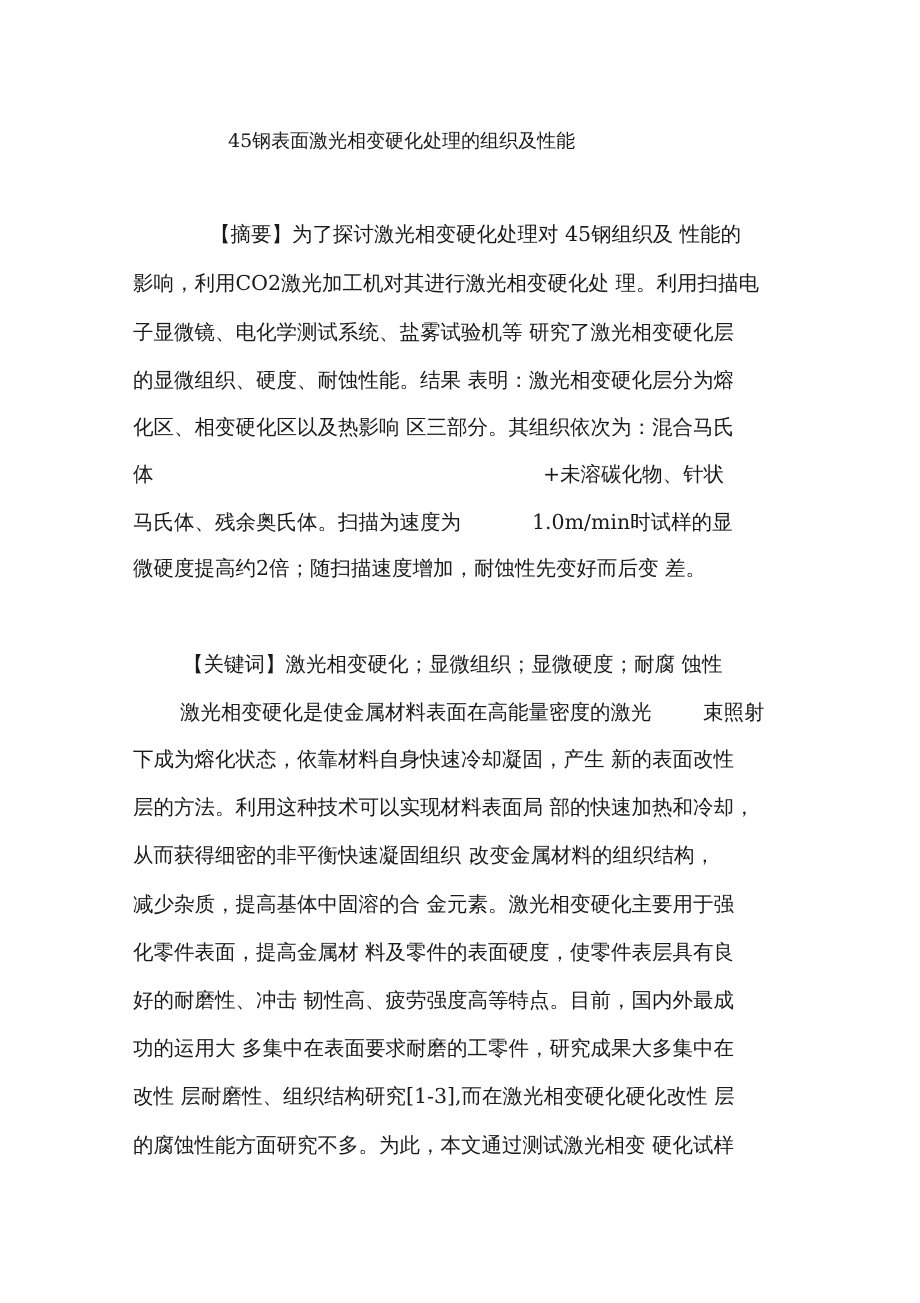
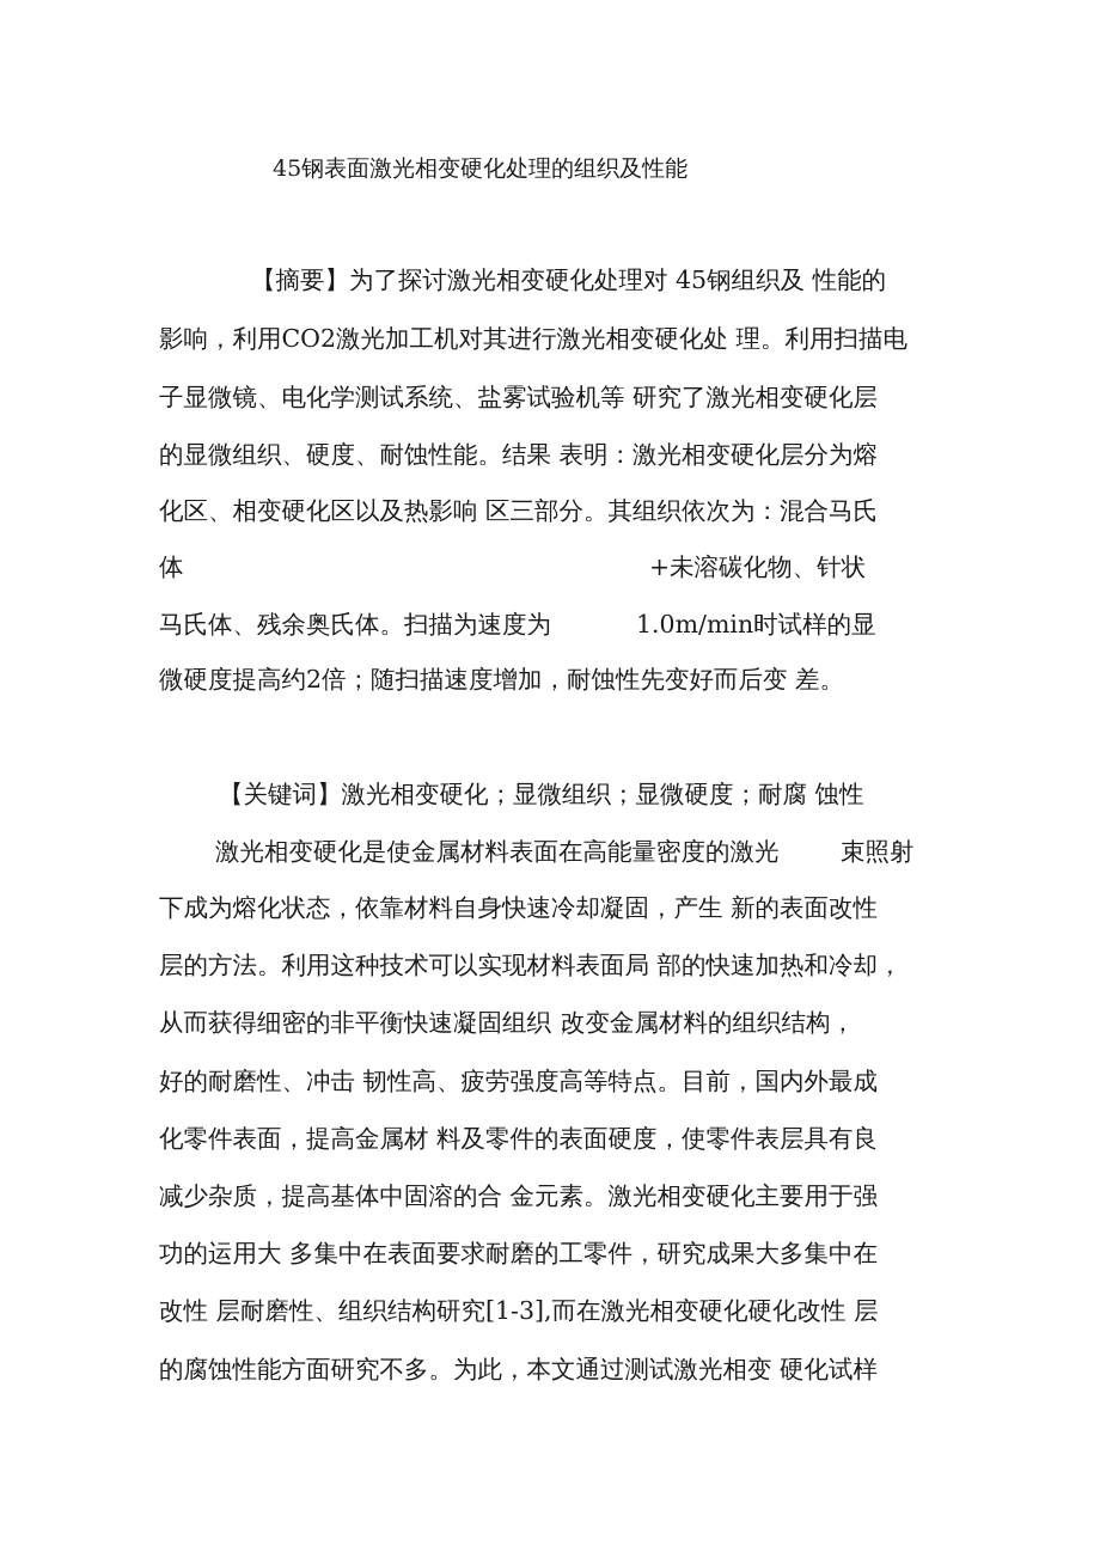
  45钢表面激光相变硬化处理的组织及性能
  【摘要】为了探讨激光相变硬化处理对 45钢组织及 性能的
  影响，利用CO2激光加工机对其进行激光相变硬化处 理。利用扫描电
  子显微镜、电化学测试系统、盐雾试验机等 研究了激光相变硬化层
  的显微组织、硬度、耐蚀性能。结果 表明：激光相变硬化层分为熔
  化区、相变硬化区以及热影响 区三部分。其组织依次为：混合马氏
  体
  +未溶碳化物、针状
  马氏体、残余奥氏体。扫描为速度为
  1.0m/min时试样的显
  微硬度提高约2倍；随扫描速度增加，耐蚀性先变好而后变 差。
  【关键词】激光相变硬化；显微组织；显微硬度；耐腐 蚀性
  激光相变硬化是使金属材料表面在高能量密度的激光
  束照射
  下成为熔化状态，依靠材料自身快速冷却凝固，产生 新的表面改性
  层的方法。利用这种技术可以实现材料表面局 部的快速加热和冷却，
  从而获得细密的非平衡快速凝固组织，
  改变金属材料的组织结构，
- 减少杂质，提高基体中固溶的合 金元素。激光相变硬化主要用于强
+ 好的耐磨性、冲击 韧性高、疲劳强度高等特点。目前，国内外最成
  化零件表面，提高金属材 料及零件的表面硬度，使零件表层具有良
- 好的耐磨性、冲击 韧性高、疲劳强度高等特点。目前，国内外最成
+ 减少杂质，提高基体中固溶的合 金元素。激光相变硬化主要用于强
  功的运用大 多集中在表面要求耐磨的工零件，研究成果大多集中在
  改性 层耐磨性、组织结构研究[1-3],而在激光相变硬化硬化改性 层
  的腐蚀性能方面研究不多。为此，本文通过测试激光相变 硬化试样
